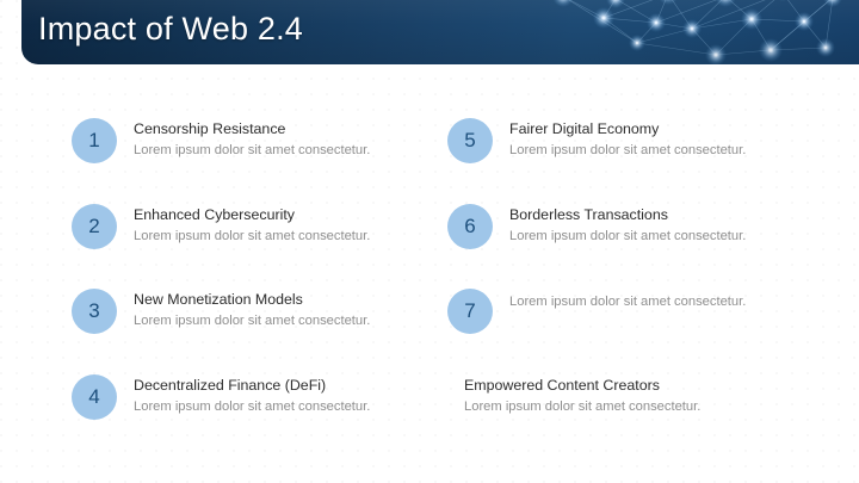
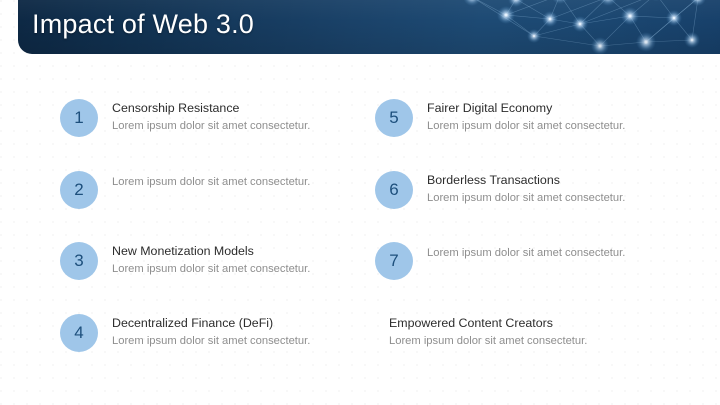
- Impact of Web 2.4
+ Impact of Web 3.0
  1
  Censorship Resistance
  Lorem ipsum dolor sit amet consectetur.
  2
- Enhanced Cybersecurity
  Lorem ipsum dolor sit amet consectetur.
  3
  New Monetization Models
  Lorem ipsum dolor sit amet consectetur.
  4
  Decentralized Finance (DeFi)
  Lorem ipsum dolor sit amet consectetur.
  5
  Fairer Digital Economy
  Lorem ipsum dolor sit amet consectetur.
  6
  Borderless Transactions
  Lorem ipsum dolor sit amet consectetur.
  7
  Lorem ipsum dolor sit amet consectetur.
  Empowered Content Creators
  Lorem ipsum dolor sit amet consectetur.
